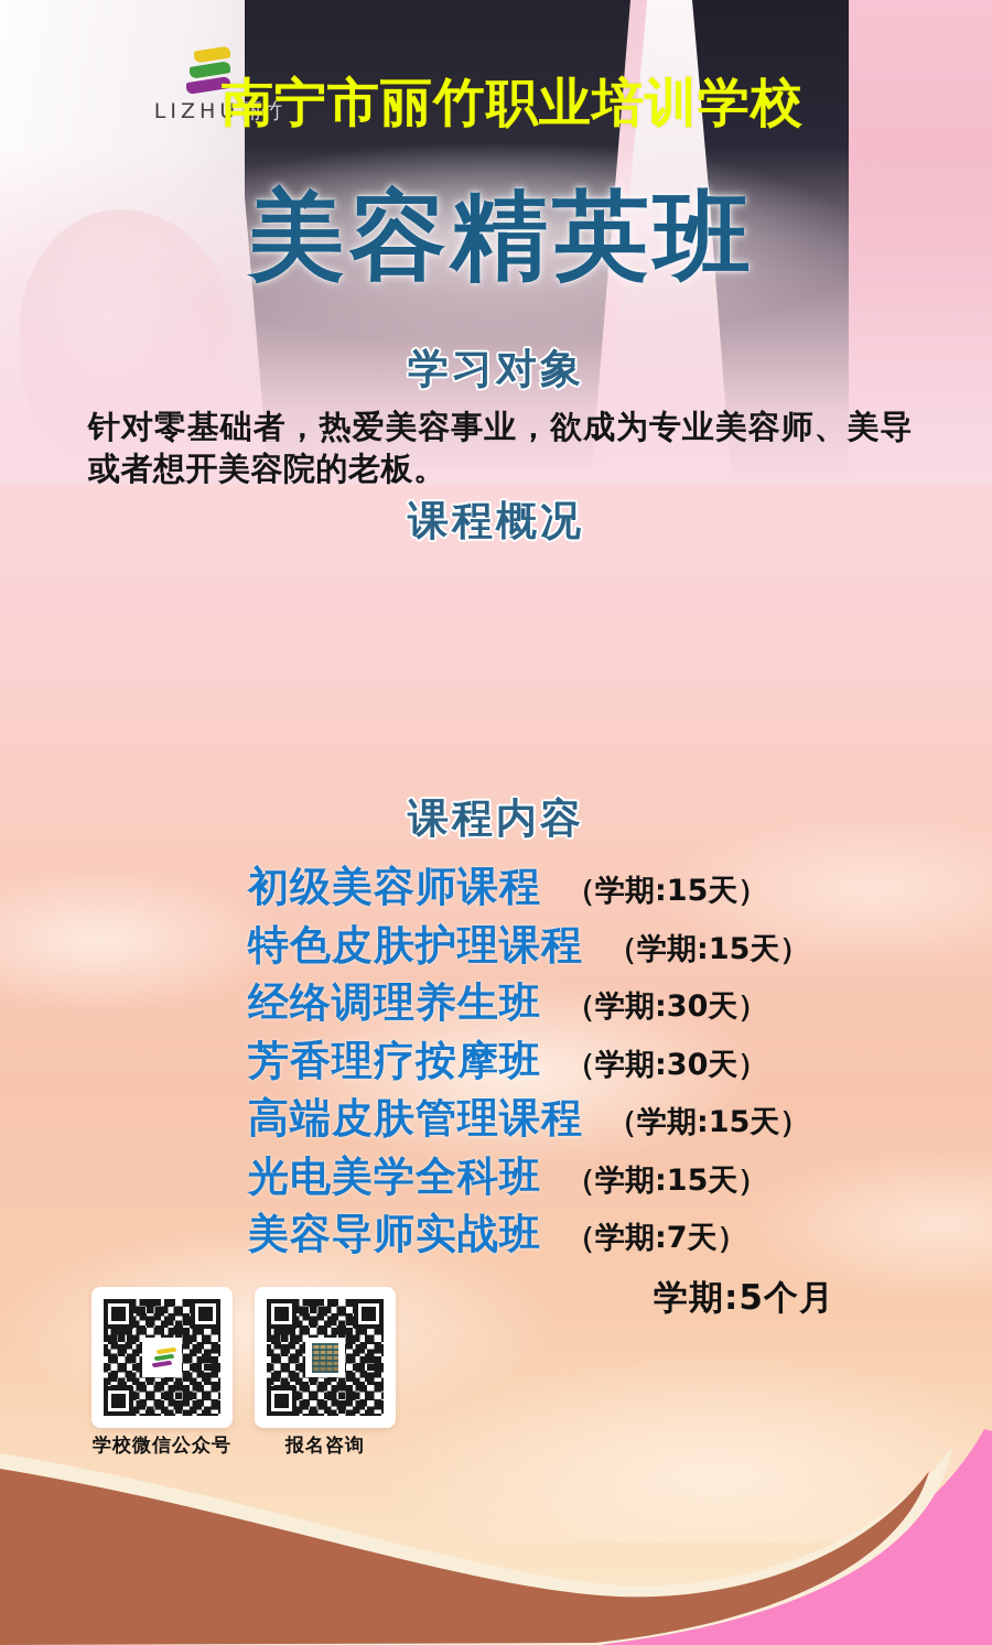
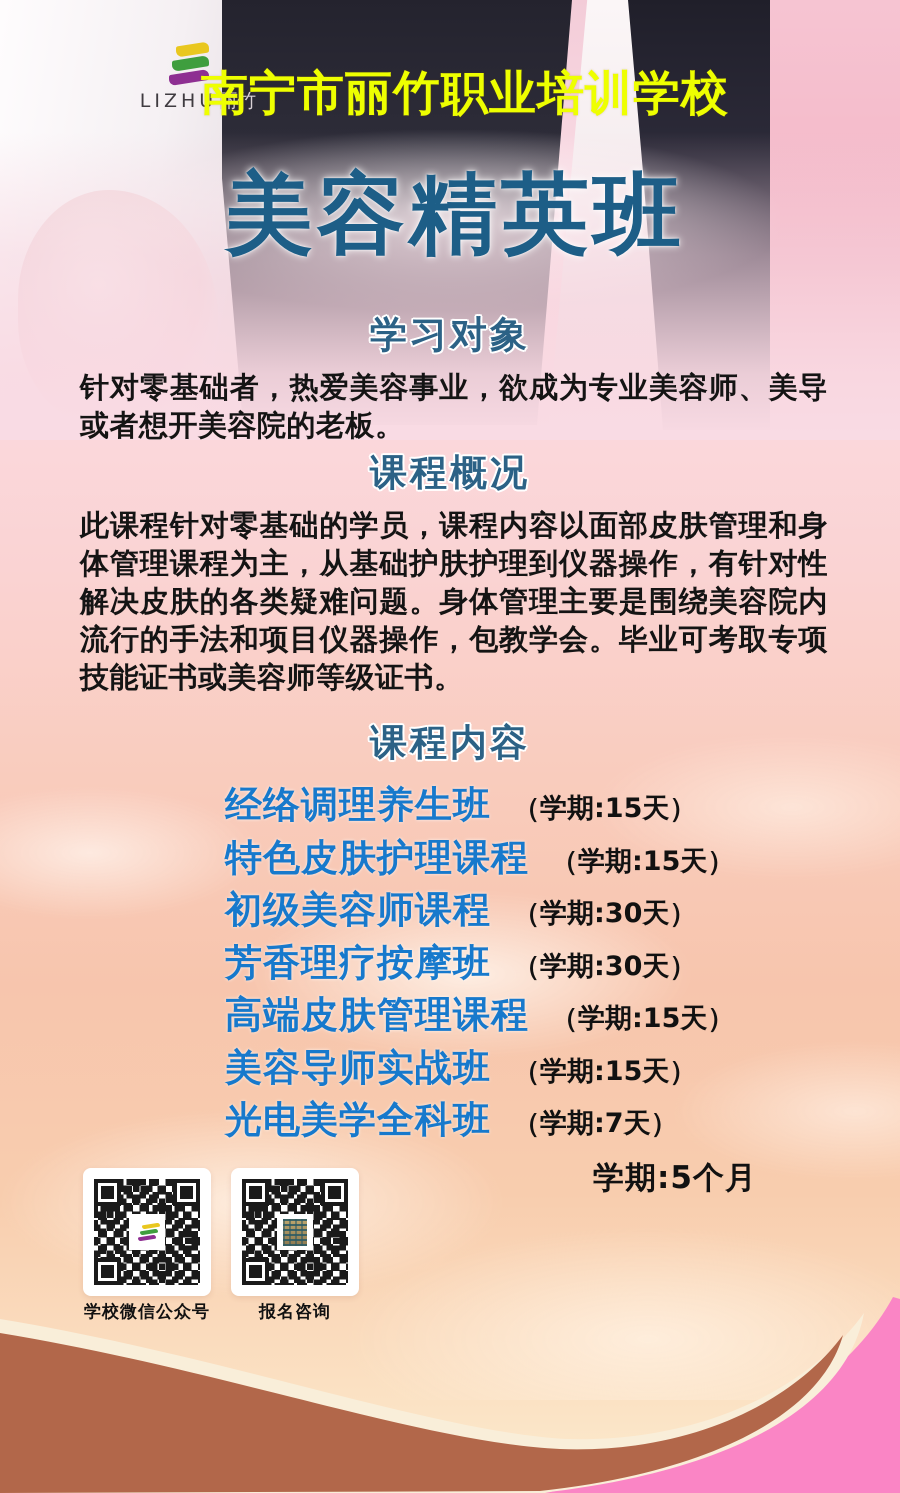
  LIZHU丽竹
  南宁市丽竹职业培训学校
  美容精英班
  学习对象
  针对零基础者，热爱美容事业，欲成为专业美容师、美导或者想开美容院的老板。
  课程概况
+ 此课程针对零基础的学员，课程内容以面部皮肤管理和身体管理课程为主，从基础护肤护理到仪器操作，有针对性解决皮肤的各类疑难问题。身体管理主要是围绕美容院内流行的手法和项目仪器操作，包教学会。毕业可考取专项技能证书或美容师等级证书。
  课程内容
- 初级美容师课程
+ 经络调理养生班
  （学期:15天）
  特色皮肤护理课程
  （学期:15天）
- 经络调理养生班
+ 初级美容师课程
  （学期:30天）
  芳香理疗按摩班
  （学期:30天）
  高端皮肤管理课程
  （学期:15天）
- 光电美学全科班
+ 美容导师实战班
  （学期:15天）
- 美容导师实战班
+ 光电美学全科班
  （学期:7天）
  学期:5个月
  学校微信公众号
  报名咨询
